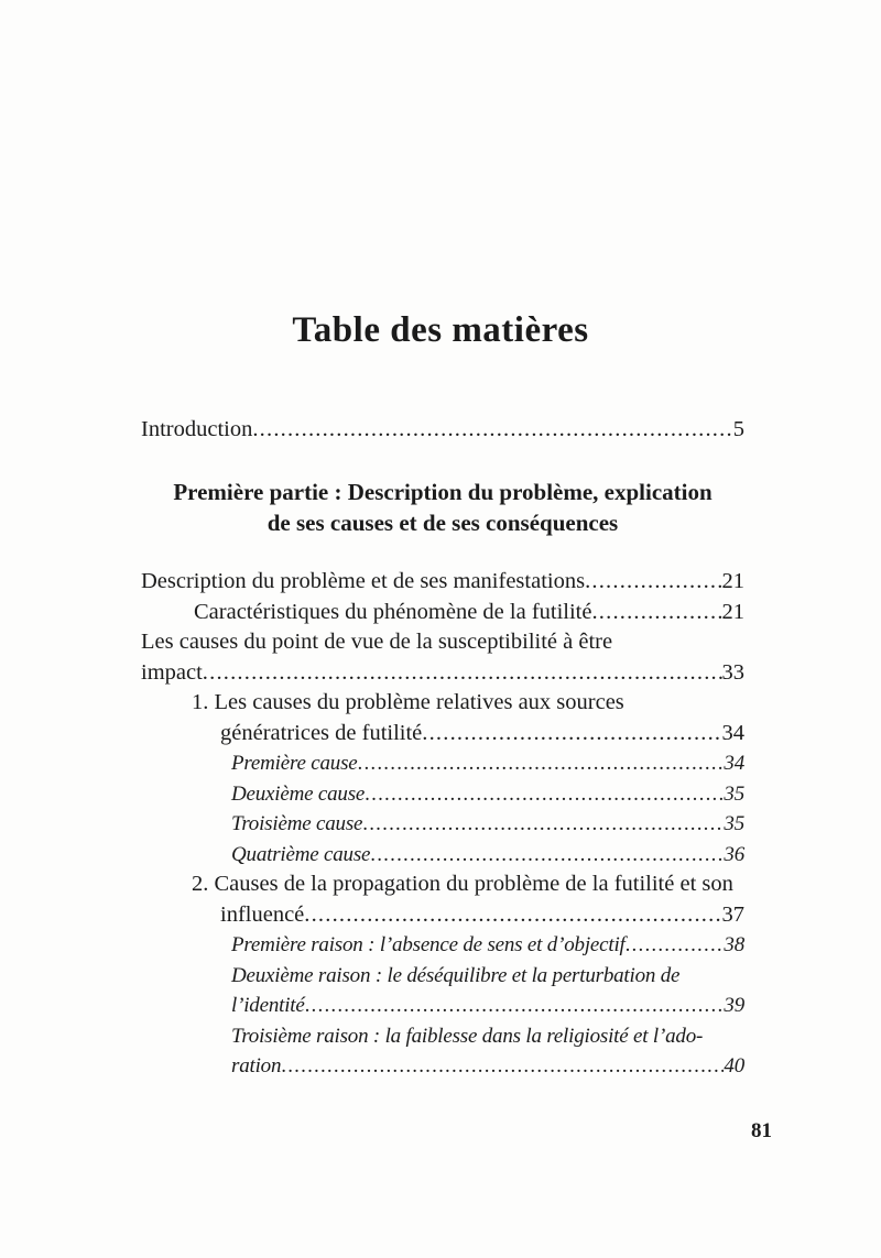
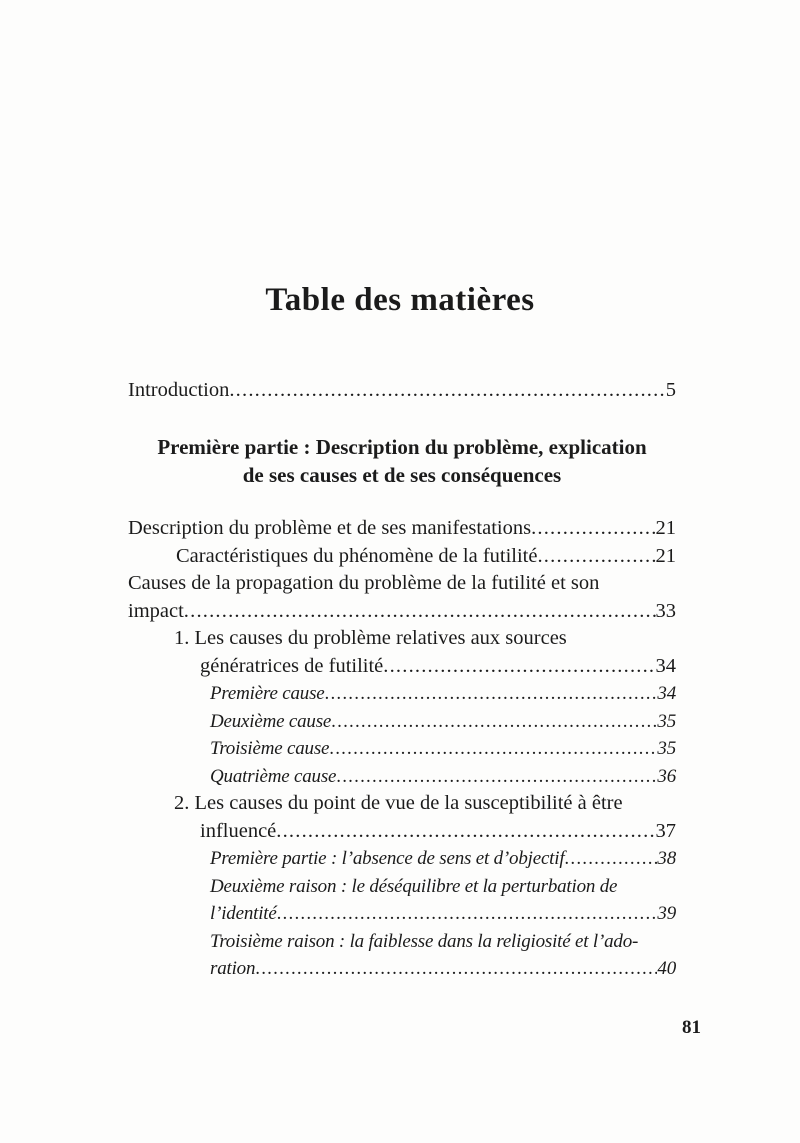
  Table des matières
  Introduction
  5
  Première partie : Description du problème, explication
  de ses causes et de ses conséquences
  Description du problème et de ses manifestations
  21
  Caractéristiques du phénomène de la futilité
  21
- Les causes du point de vue de la susceptibilité à être
+ Causes de la propagation du problème de la futilité et son
  impact
  33
  1. Les causes du problème relatives aux sources
  génératrices de futilité
  34
  Première cause
  34
  Deuxième cause
  35
  Troisième cause
  35
  Quatrième cause
  36
- 2. Causes de la propagation du problème de la futilité et son
+ 2. Les causes du point de vue de la susceptibilité à être
  influencé
  37
- Première raison : l’absence de sens et d’objectif
+ Première partie : l’absence de sens et d’objectif
  38
  Deuxième raison : le déséquilibre et la perturbation de
  l’identité
  39
  Troisième raison : la faiblesse dans la religiosité et l’ado-
  ration
  40
  81
